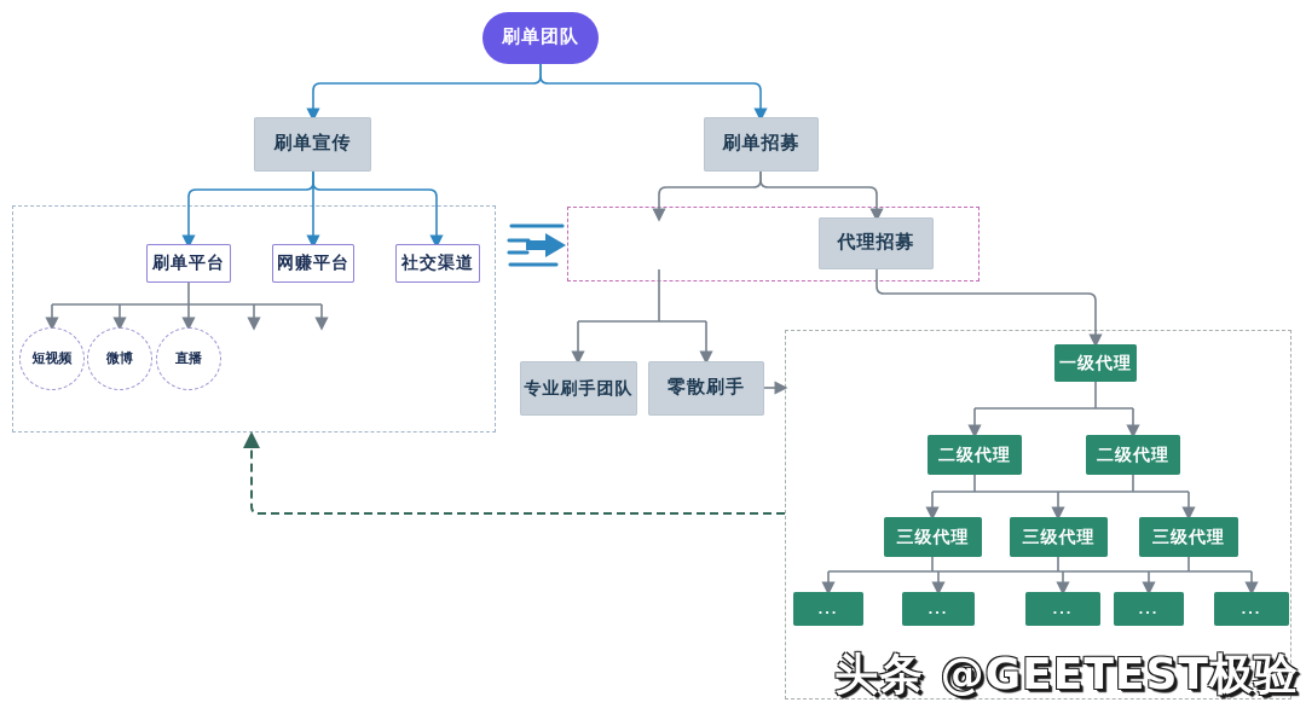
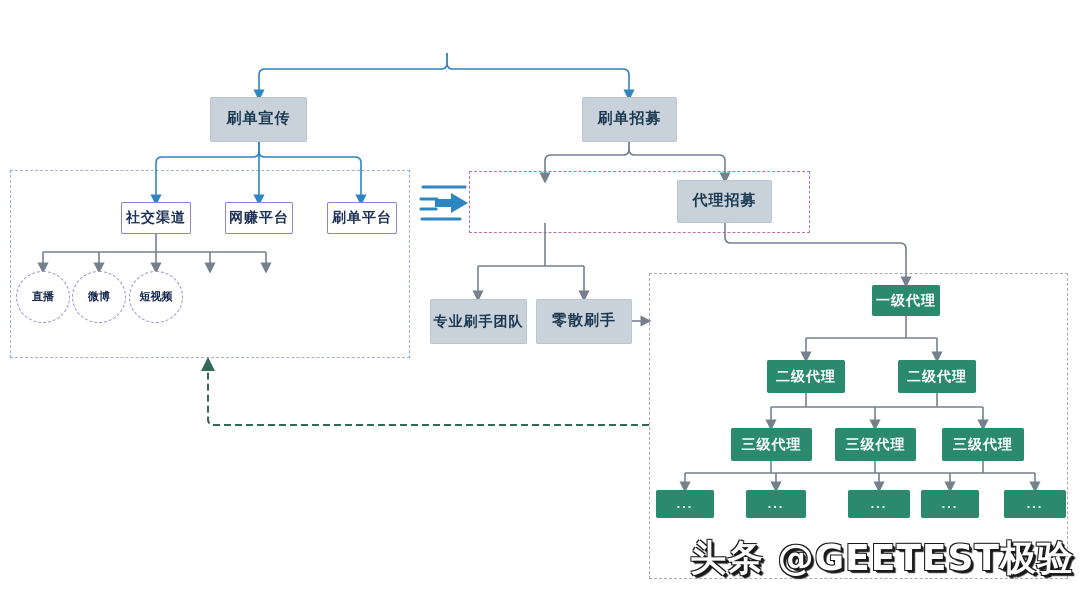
- 刷单团队
  刷单宣传
  刷单招募
- 刷单平台
+ 社交渠道
  网赚平台
- 社交渠道
+ 刷单平台
- 短视频
+ 直播
  微博
- 直播
+ 短视频
  代理招募
  专业刷手团队
  零散刷手
  一级代理
  二级代理
  二级代理
  三级代理
  三级代理
  三级代理
  ...
  ...
  ...
  ...
  ...
  头条 @GEETEST极验
